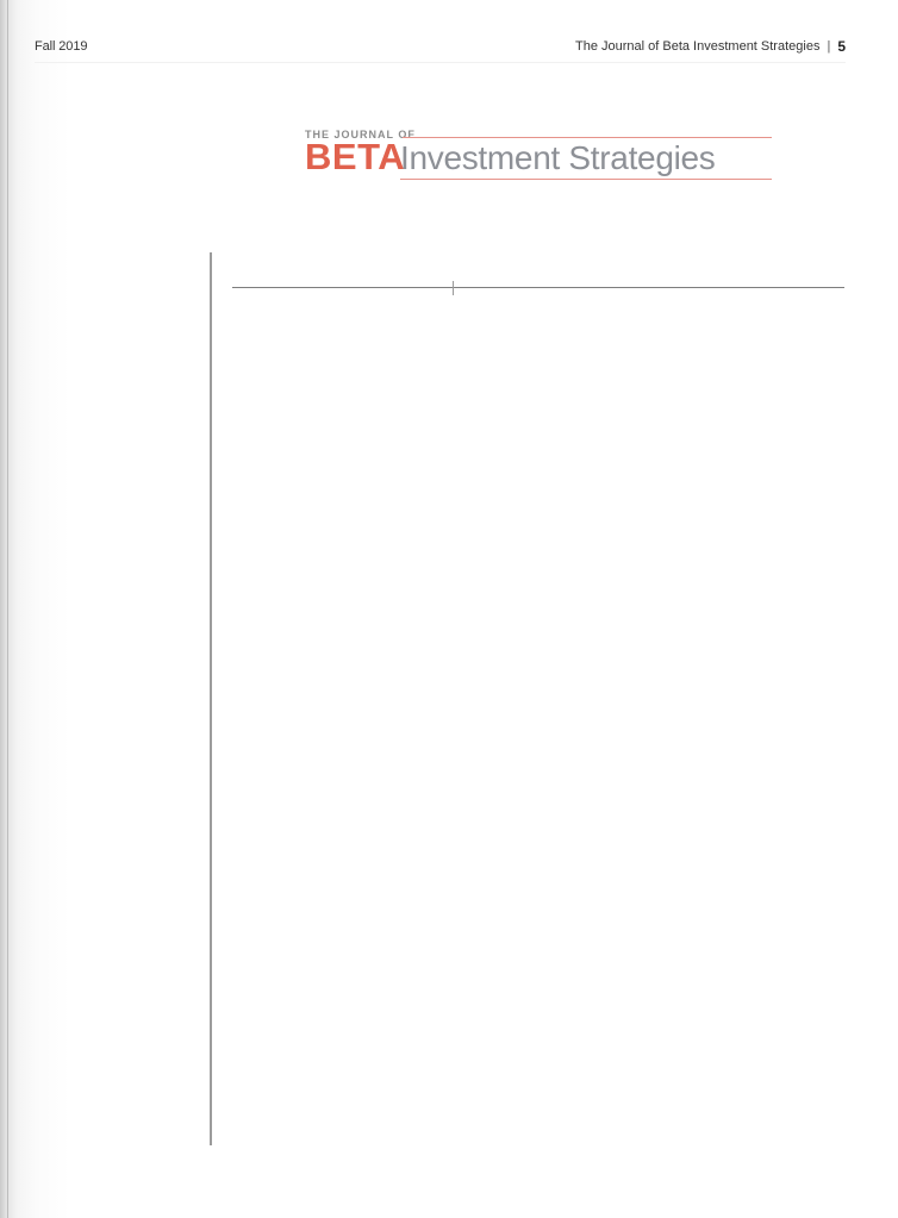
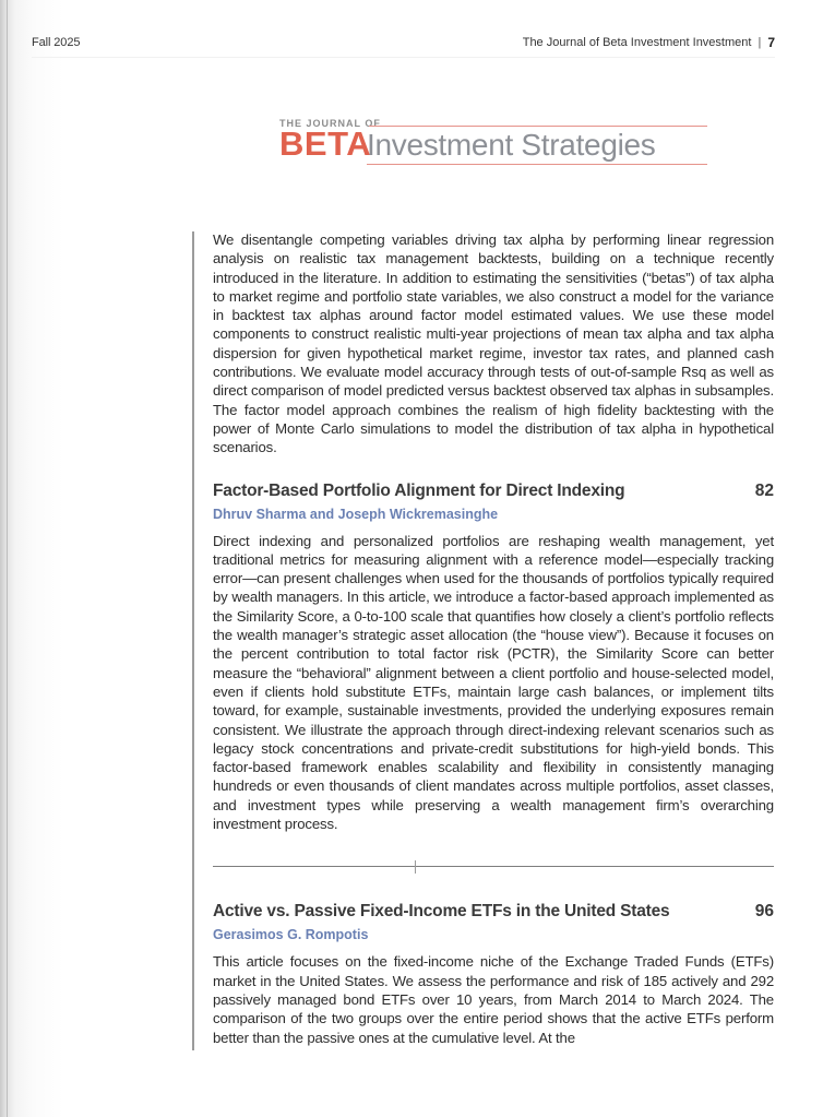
- Fall 2019
+ Fall 2025
- The Journal of Beta Investment Strategies
+ The Journal of Beta Investment Investment
  |
- 5
+ 7
  THE JOURNAL OF
  BETA
  Investment Strategies
+ We disentangle competing variables driving tax alpha by performing linear regression analysis on realistic tax management backtests, building on a technique recently introduced in the literature. In addition to estimating the sensitivities (“betas”) of tax alpha to market regime and portfolio state variables, we also construct a model for the variance in backtest tax alphas around factor model estimated values. We use these model components to construct realistic multi-year projections of mean tax alpha and tax alpha dispersion for given hypothetical market regime, investor tax rates, and planned cash contributions. We evaluate model accuracy through tests of out-of-sample Rsq as well as direct comparison of model predicted versus backtest observed tax alphas in subsamples. The factor model approach combines the realism of high fidelity backtesting with the power of Monte Carlo simulations to model the distribution of tax alpha in hypothetical scenarios.
+ Factor-Based Portfolio Alignment for Direct Indexing
+ 82
+ Dhruv Sharma and Joseph Wickremasinghe
+ Direct indexing and personalized portfolios are reshaping wealth management, yet traditional metrics for measuring alignment with a reference model—especially tracking error—can present challenges when used for the thousands of portfolios typically required by wealth managers. In this article, we introduce a factor-based approach implemented as the Similarity Score, a 0-to-100 scale that quantifies how closely a client’s portfolio reflects the wealth manager’s strategic asset allocation (the “house view”). Because it focuses on the percent contribution to total factor risk (PCTR), the Similarity Score can better measure the “behavioral” alignment between a client portfolio and house-selected model, even if clients hold substi­tute ETFs, maintain large cash balances, or implement tilts toward, for example, sustainable investments, provided the underlying exposures remain consistent. We illustrate the approach through direct-indexing relevant scenarios such as legacy stock concentrations and private-credit substitutions for high-yield bonds. This factor-based framework enables scalability and flexibility in consistently managing hundreds or even thousands of client mandates across multiple portfolios, asset classes, and investment types while preserving a wealth management firm’s over­arching investment process.
+ Active vs. Passive Fixed-Income ETFs in the United States
+ 96
+ Gerasimos G. Rompotis
+ This article focuses on the fixed-income niche of the Exchange Traded Funds (ETFs) market in the United States. We assess the performance and risk of 185 actively and 292 passively managed bond ETFs over 10 years, from March 2014 to March 2024. The comparison of the two groups over the entire period shows that the active ETFs perform better than the passive ones at the cumulative level. At the
